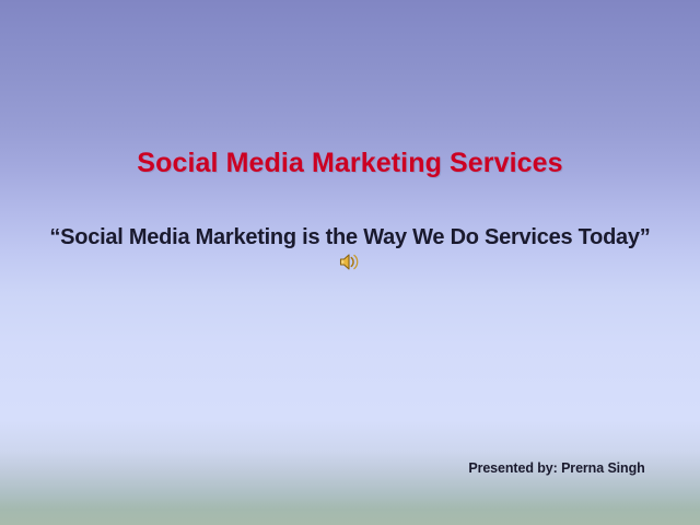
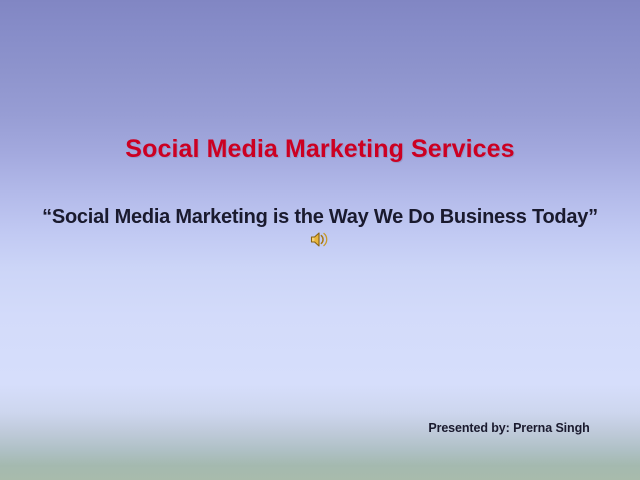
  Social Media Marketing Services
- “Social Media Marketing is the Way We Do Services Today”
+ “Social Media Marketing is the Way We Do Business Today”
  Presented by: Prerna Singh
